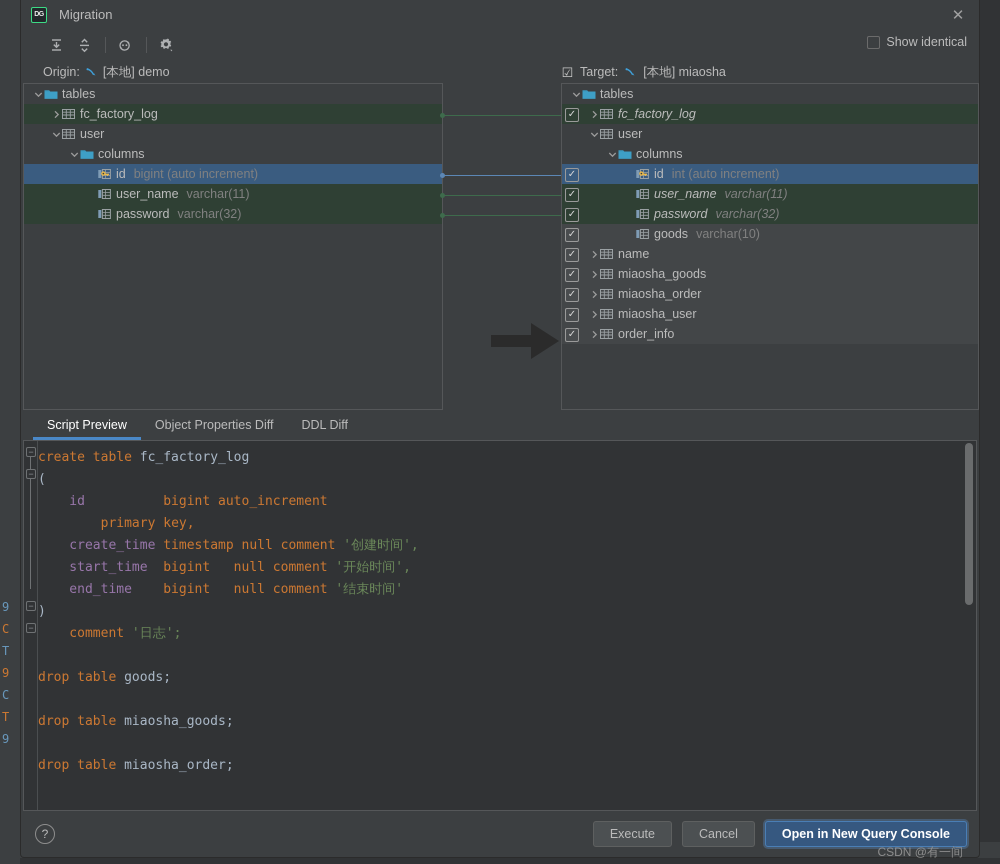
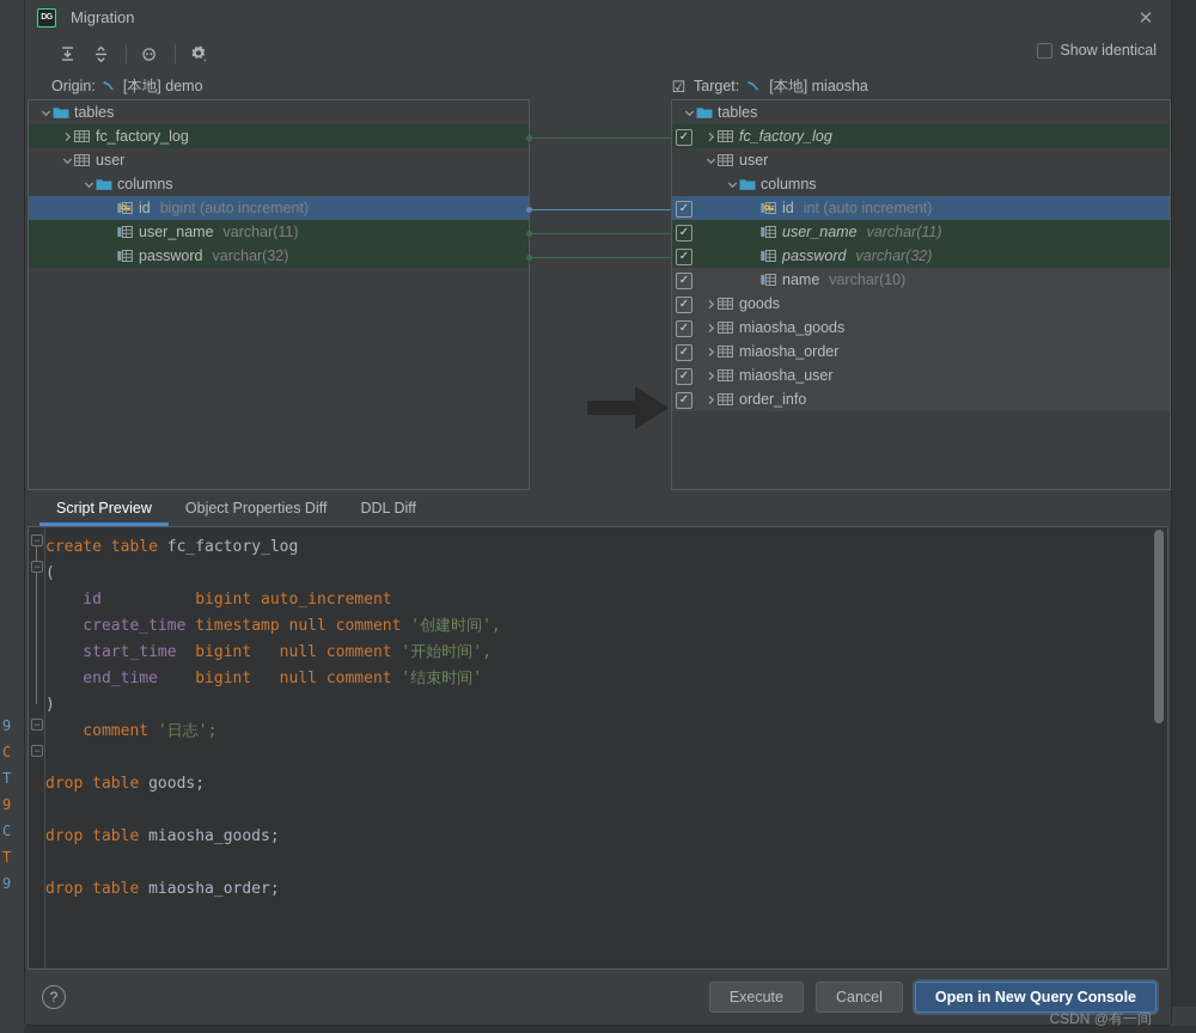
  9
  C
  T
  9
  C
  T
  9
  Migration
  ✕
  Show identical
  Origin:
  [本地] demo
  ☑
  Target:
  [本地] miaosha
  tables
  fc_factory_log
  user
  columns
  id
  bigint (auto increment)
  user_name
  varchar(11)
  password
  varchar(32)
  tables
  fc_factory_log
  user
  columns
  id
  int (auto increment)
  user_name
  varchar(11)
  password
  varchar(32)
- goods
+ name
  varchar(10)
- name
+ goods
  miaosha_goods
  miaosha_order
  miaosha_user
  order_info
  ✓
  ✓
  ✓
  ✓
  ✓
  ✓
  ✓
  ✓
  ✓
  ✓
  Script Preview
  Object Properties Diff
  DDL Diff
  −
  −
  −
  −
  create table fc_factory_log
  (
  id bigint auto_increment
- primary key,
  create_time timestamp null comment '创建时间',
  start_time bigint null comment '开始时间',
  end_time bigint null comment '结束时间'
  )
  comment '日志';
  drop table goods;
  drop table miaosha_goods;
  drop table miaosha_order;
  ?
  Execute
  Cancel
  Open in New Query Console
  CSDN @有一间
